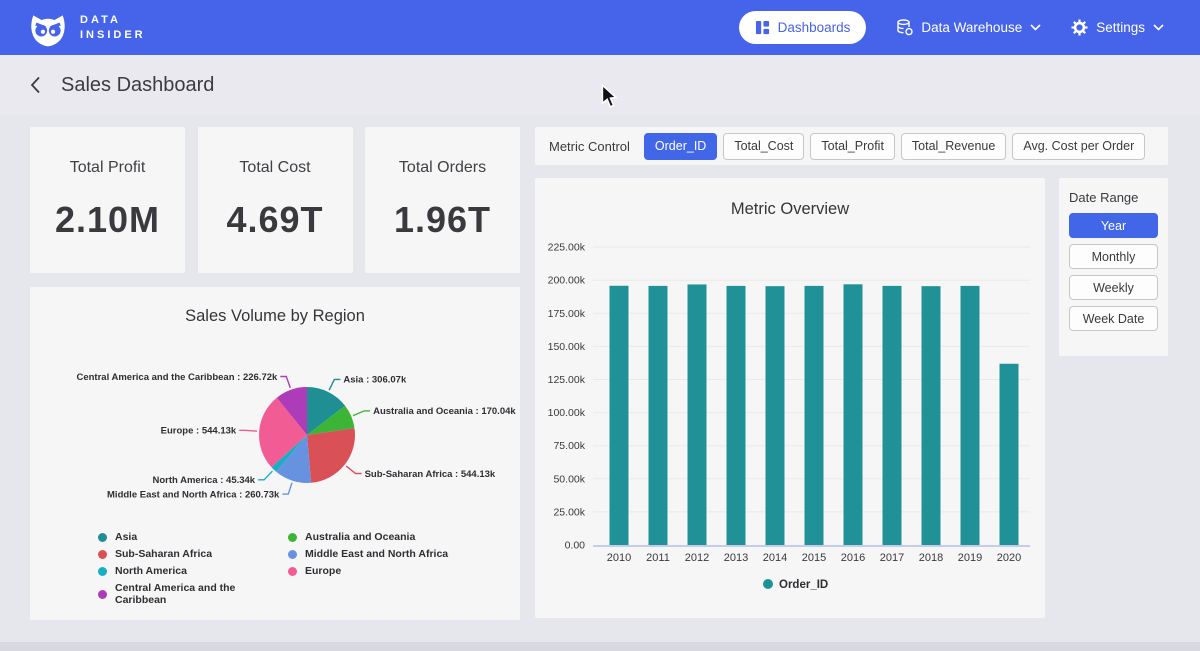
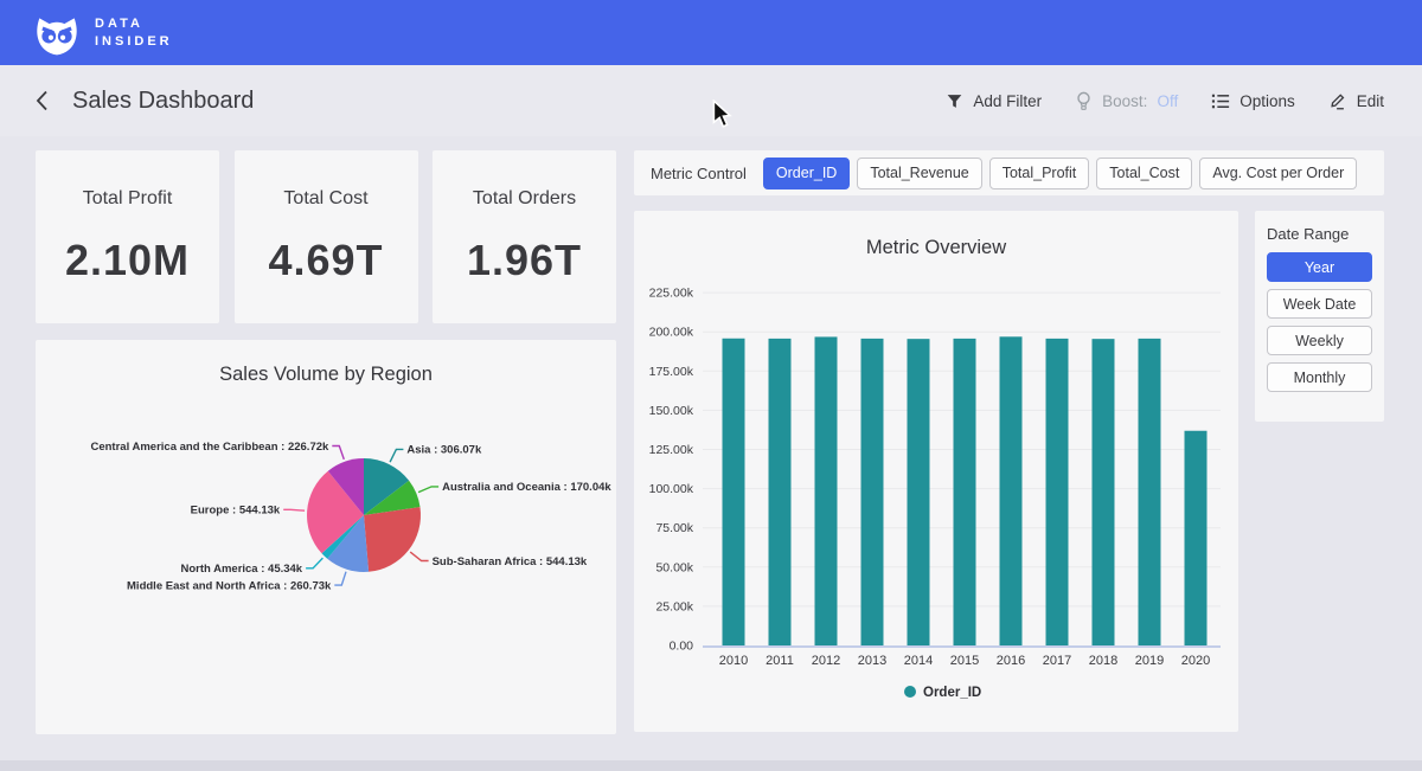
  DATA
  INSIDER
- Dashboards
- Data Warehouse
- Settings
  Sales Dashboard
+ Add Filter
+ Boost:
+ Off
+ Options
+ Edit
  Total Profit
  2.10M
  Total Cost
  4.69T
  Total Orders
  1.96T
  Metric Control
  Order_ID
- Total_Cost
+ Total_Revenue
  Total_Profit
- Total_Revenue
+ Total_Cost
  Avg. Cost per Order
  Metric Overview
  0.00
  25.00k
  50.00k
  75.00k
  100.00k
  125.00k
  150.00k
  175.00k
  200.00k
  225.00k
  2010
  2011
  2012
  2013
  2014
  2015
  2016
  2017
  2018
  2019
  2020
  Order_ID
  Date Range
  Year
- Monthly
+ Week Date
  Weekly
- Week Date
+ Monthly
  Sales Volume by Region
  Asia : 306.07k
  Australia and Oceania : 170.04k
  Sub-Saharan Africa : 544.13k
  Middle East and North Africa : 260.73k
  North America : 45.34k
  Europe : 544.13k
  Central America and the Caribbean : 226.72k
- Asia
- Australia and Oceania
- Sub-Saharan Africa
- Middle East and North Africa
- North America
- Europe
- Central America and the Caribbean
